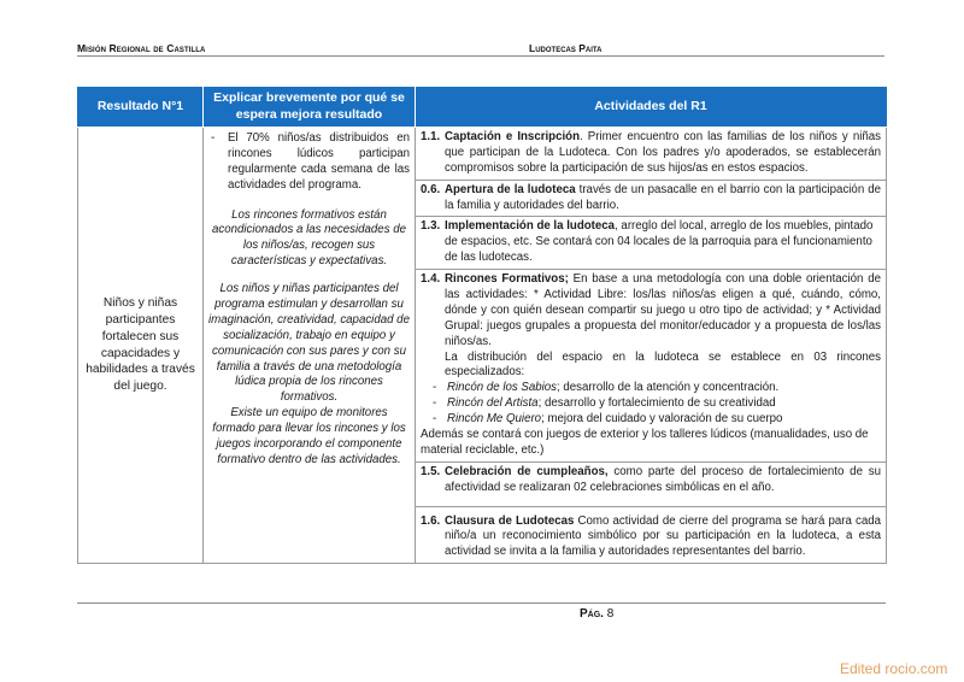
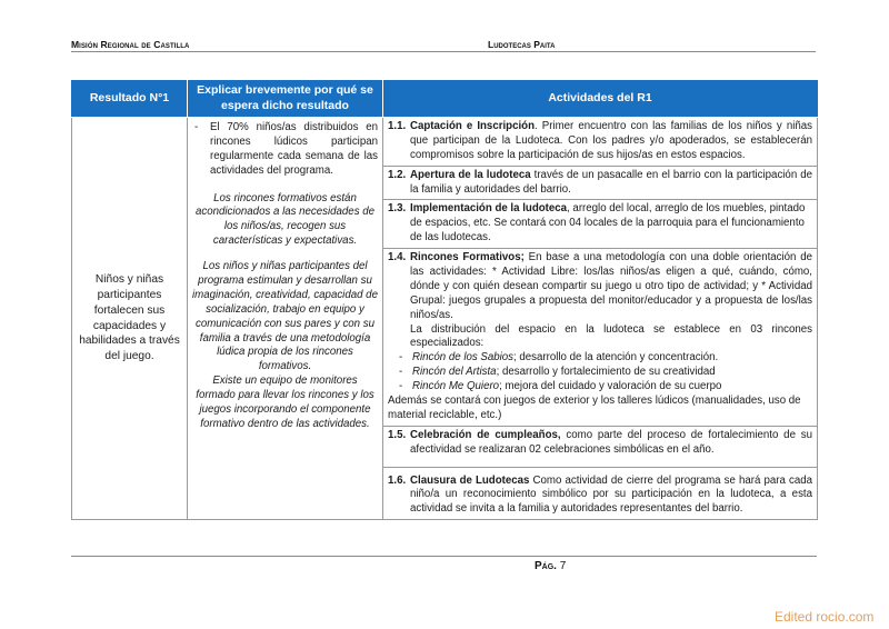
  Misión Regional de Castilla
  Ludotecas Paita
- Resultado N°1	Explicar brevemente por qué se espera mejora resultado	Actividades del R1
+ Resultado N°1	Explicar brevemente por qué se espera dicho resultado	Actividades del R1
- Niños y niñas participantes fortalecen sus capacidades y habilidades a través del juego.	- El 70% niños/as distribuidos en rincones lúdicos participan regularmente cada semana de las actividades del programa. Los rincones formativos están acondicionados a las necesidades de los niños/as, recogen sus características y expectativas. Los niños y niñas participantes del programa estimulan y desarrollan su imaginación, creatividad, capacidad de socialización, trabajo en equipo y comunicación con sus pares y con su familia a través de una metodología lúdica propia de los rincones formativos. Existe un equipo de monitores formado para llevar los rincones y los juegos incorporando el componente formativo dentro de las actividades.	1.1. Captación e Inscripción. Primer encuentro con las familias de los niños y niñas que participan de la Ludoteca. Con los padres y/o apoderados, se establecerán compromisos sobre la participación de sus hijos/as en estos espacios. 0.6. Apertura de la ludoteca través de un pasacalle en el barrio con la participación de la familia y autoridades del barrio. 1.3. Implementación de la ludoteca, arreglo del local, arreglo de los muebles, pintado de espacios, etc. Se contará con 04 locales de la parroquia para el funcionamiento de las ludotecas. 1.4. Rincones Formativos; En base a una metodología con una doble orientación de las actividades: * Actividad Libre: los/las niños/as eligen a qué, cuándo, cómo, dónde y con quién desean compartir su juego u otro tipo de actividad; y * Actividad Grupal: juegos grupales a propuesta del monitor/educador y a propuesta de los/las niños/as. La distribución del espacio en la ludoteca se establece en 03 rincones especializados: - Rincón de los Sabios; desarrollo de la atención y concentración. - Rincón del Artista; desarrollo y fortalecimiento de su creatividad - Rincón Me Quiero; mejora del cuidado y valoración de su cuerpo Además se contará con juegos de exterior y los talleres lúdicos (manualidades, uso de material reciclable, etc.) 1.5. Celebración de cumpleaños, como parte del proceso de fortalecimiento de su afectividad se realizaran 02 celebraciones simbólicas en el año. 1.6. Clausura de Ludotecas Como actividad de cierre del programa se hará para cada niño/a un reconocimiento simbólico por su participación en la ludoteca, a esta actividad se invita a la familia y autoridades representantes del barrio.
+ Niños y niñas participantes fortalecen sus capacidades y habilidades a través del juego.	- El 70% niños/as distribuidos en rincones lúdicos participan regularmente cada semana de las actividades del programa. Los rincones formativos están acondicionados a las necesidades de los niños/as, recogen sus características y expectativas. Los niños y niñas participantes del programa estimulan y desarrollan su imaginación, creatividad, capacidad de socialización, trabajo en equipo y comunicación con sus pares y con su familia a través de una metodología lúdica propia de los rincones formativos. Existe un equipo de monitores formado para llevar los rincones y los juegos incorporando el componente formativo dentro de las actividades.	1.1. Captación e Inscripción. Primer encuentro con las familias de los niños y niñas que participan de la Ludoteca. Con los padres y/o apoderados, se establecerán compromisos sobre la participación de sus hijos/as en estos espacios. 1.2. Apertura de la ludoteca través de un pasacalle en el barrio con la participación de la familia y autoridades del barrio. 1.3. Implementación de la ludoteca, arreglo del local, arreglo de los muebles, pintado de espacios, etc. Se contará con 04 locales de la parroquia para el funcionamiento de las ludotecas. 1.4. Rincones Formativos; En base a una metodología con una doble orientación de las actividades: * Actividad Libre: los/las niños/as eligen a qué, cuándo, cómo, dónde y con quién desean compartir su juego u otro tipo de actividad; y * Actividad Grupal: juegos grupales a propuesta del monitor/educador y a propuesta de los/las niños/as. La distribución del espacio en la ludoteca se establece en 03 rincones especializados: - Rincón de los Sabios; desarrollo de la atención y concentración. - Rincón del Artista; desarrollo y fortalecimiento de su creatividad - Rincón Me Quiero; mejora del cuidado y valoración de su cuerpo Además se contará con juegos de exterior y los talleres lúdicos (manualidades, uso de material reciclable, etc.) 1.5. Celebración de cumpleaños, como parte del proceso de fortalecimiento de su afectividad se realizaran 02 celebraciones simbólicas en el año. 1.6. Clausura de Ludotecas Como actividad de cierre del programa se hará para cada niño/a un reconocimiento simbólico por su participación en la ludoteca, a esta actividad se invita a la familia y autoridades representantes del barrio.
- Pág. 8
+ Pág. 7
  Edited rocio.com
